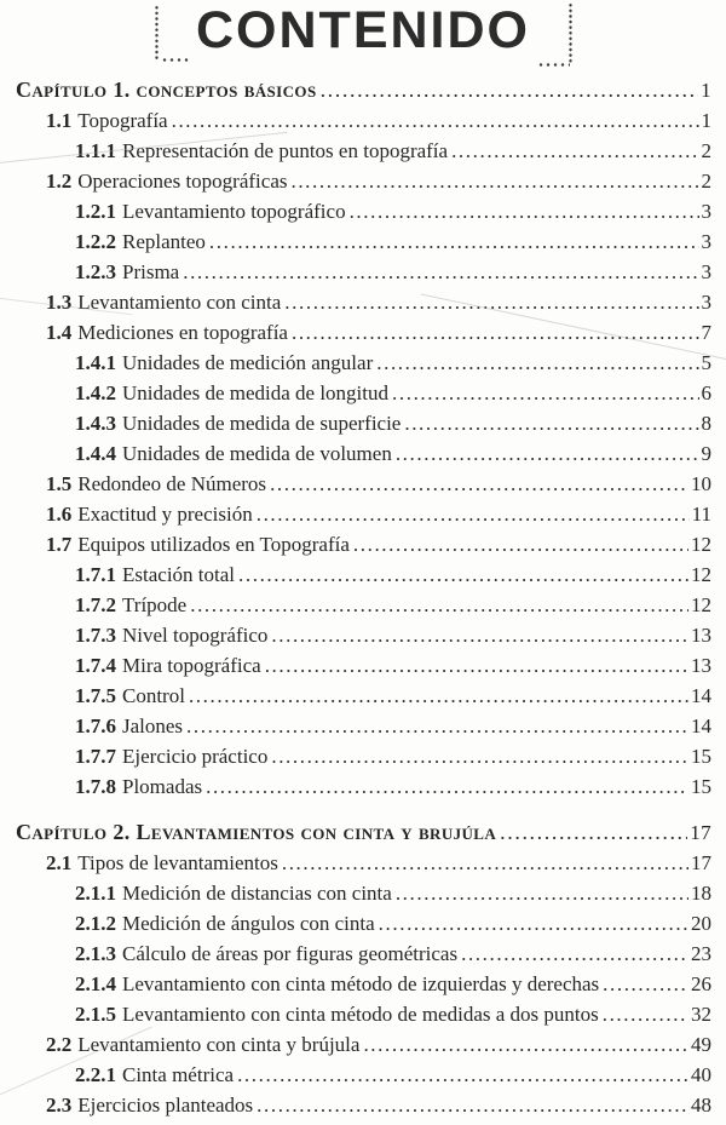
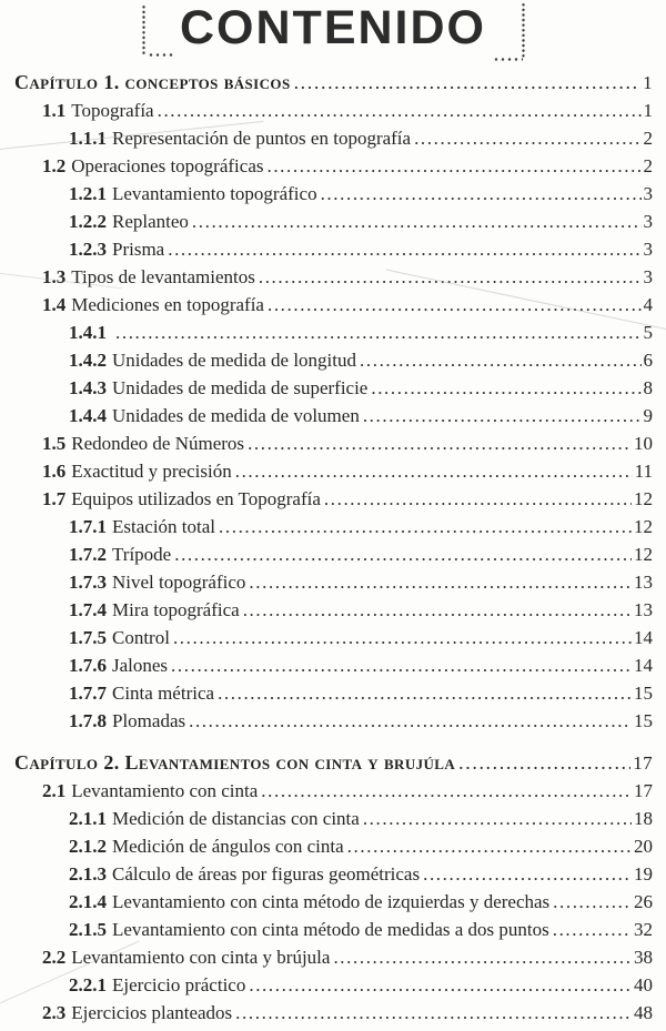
  CONTENIDO
  Capítulo 1. conceptos básicos
  1
  1.1
  Topografía
  1
  1.1.1
  Representación de puntos en topografía
  2
  1.2
  Operaciones topográficas
  2
  1.2.1
  Levantamiento topográfico
  3
  1.2.2
  Replanteo
  3
  1.2.3
  Prisma
  3
  1.3
- Levantamiento con cinta
+ Tipos de levantamientos
  3
  1.4
  Mediciones en topografía
- 7
+ 4
  1.4.1
- Unidades de medición angular
  5
  1.4.2
  Unidades de medida de longitud
  6
  1.4.3
  Unidades de medida de superficie
  8
  1.4.4
  Unidades de medida de volumen
  9
  1.5
  Redondeo de Números
  10
  1.6
  Exactitud y precisión
  11
  1.7
  Equipos utilizados en Topografía
  12
  1.7.1
  Estación total
  12
  1.7.2
  Trípode
  12
  1.7.3
  Nivel topográfico
  13
  1.7.4
  Mira topográfica
  13
  1.7.5
  Control
  14
  1.7.6
  Jalones
  14
  1.7.7
- Ejercicio práctico
+ Cinta métrica
  15
  1.7.8
  Plomadas
  15
  Capítulo 2. Levantamientos con cinta y brujúla
  17
  2.1
- Tipos de levantamientos
+ Levantamiento con cinta
  17
  2.1.1
  Medición de distancias con cinta
  18
  2.1.2
  Medición de ángulos con cinta
  20
  2.1.3
  Cálculo de áreas por figuras geométricas
- 23
+ 19
  2.1.4
  Levantamiento con cinta método de izquierdas y derechas
  26
  2.1.5
  Levantamiento con cinta método de medidas a dos puntos
  32
  2.2
  Levantamiento con cinta y brújula
- 49
+ 38
  2.2.1
- Cinta métrica
+ Ejercicio práctico
  40
  2.3
  Ejercicios planteados
  48
